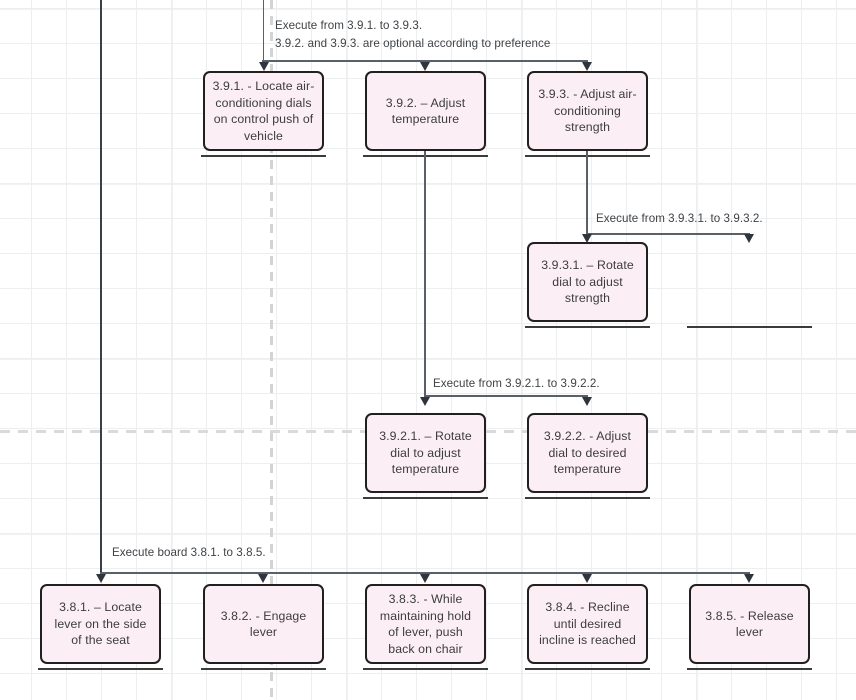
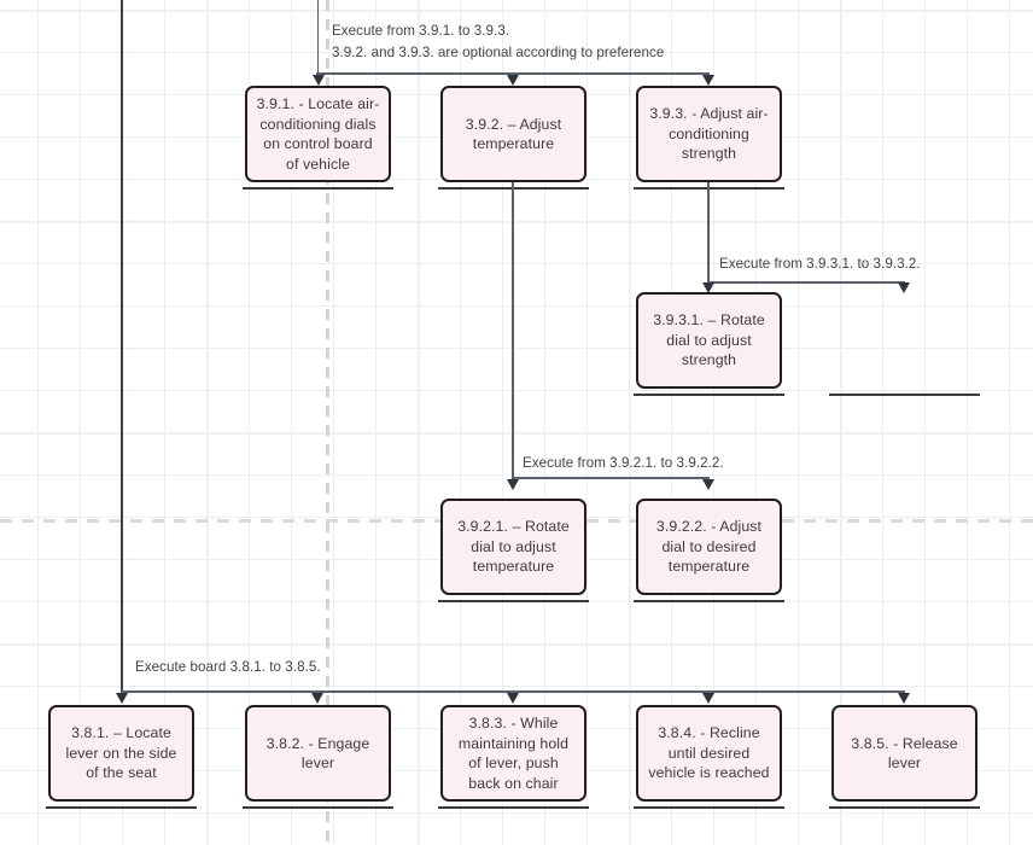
  Execute from 3.9.1. to 3.9.3.
  3.9.2. and 3.9.3. are optional according to preference
- 3.9.1. - Locate air-conditioning dials on control push of vehicle
+ 3.9.1. - Locate air-conditioning dials on control board of vehicle
  3.9.2. – Adjust temperature
  3.9.3. - Adjust air-conditioning strength
  Execute from 3.9.3.1. to 3.9.3.2.
  3.9.3.1. – Rotate dial to adjust strength
  Execute from 3.9.2.1. to 3.9.2.2.
  3.9.2.1. – Rotate dial to adjust temperature
  3.9.2.2. - Adjust dial to desired temperature
  Execute board 3.8.1. to 3.8.5.
  3.8.1. – Locate lever on the side of the seat
  3.8.2. - Engage lever
  3.8.3. - While maintaining hold of lever, push back on chair
- 3.8.4. - Recline until desired incline is reached
+ 3.8.4. - Recline until desired vehicle is reached
  3.8.5. - Release lever
